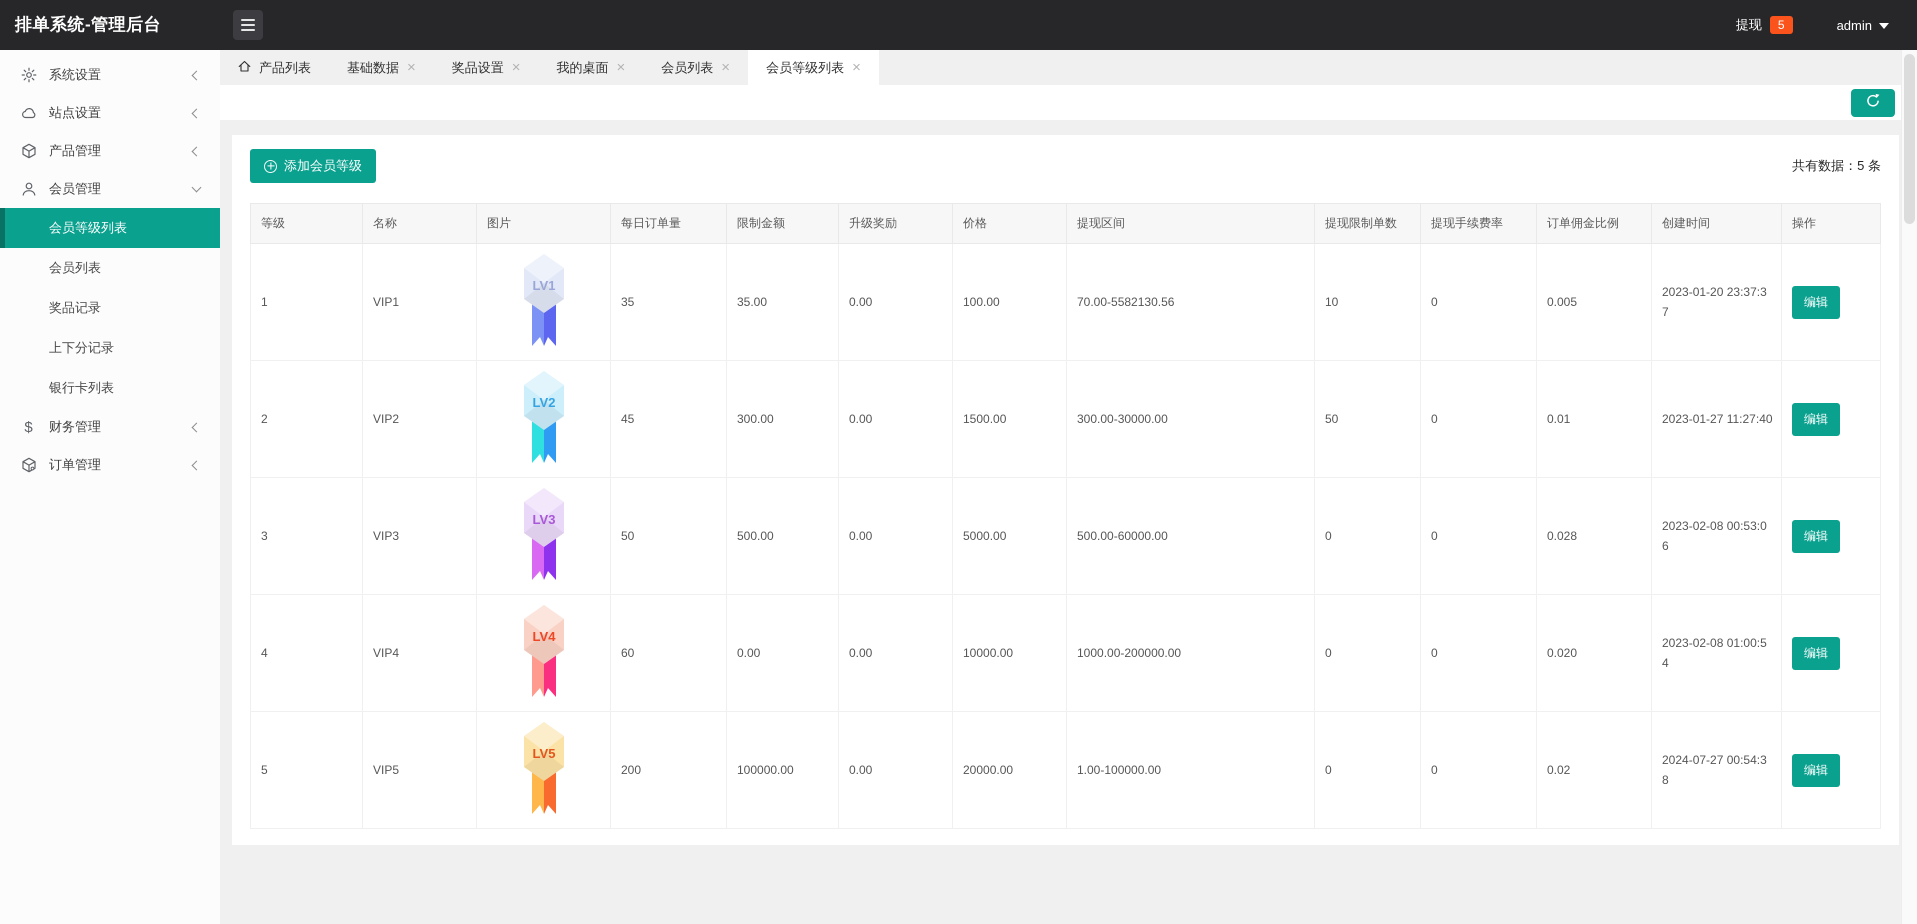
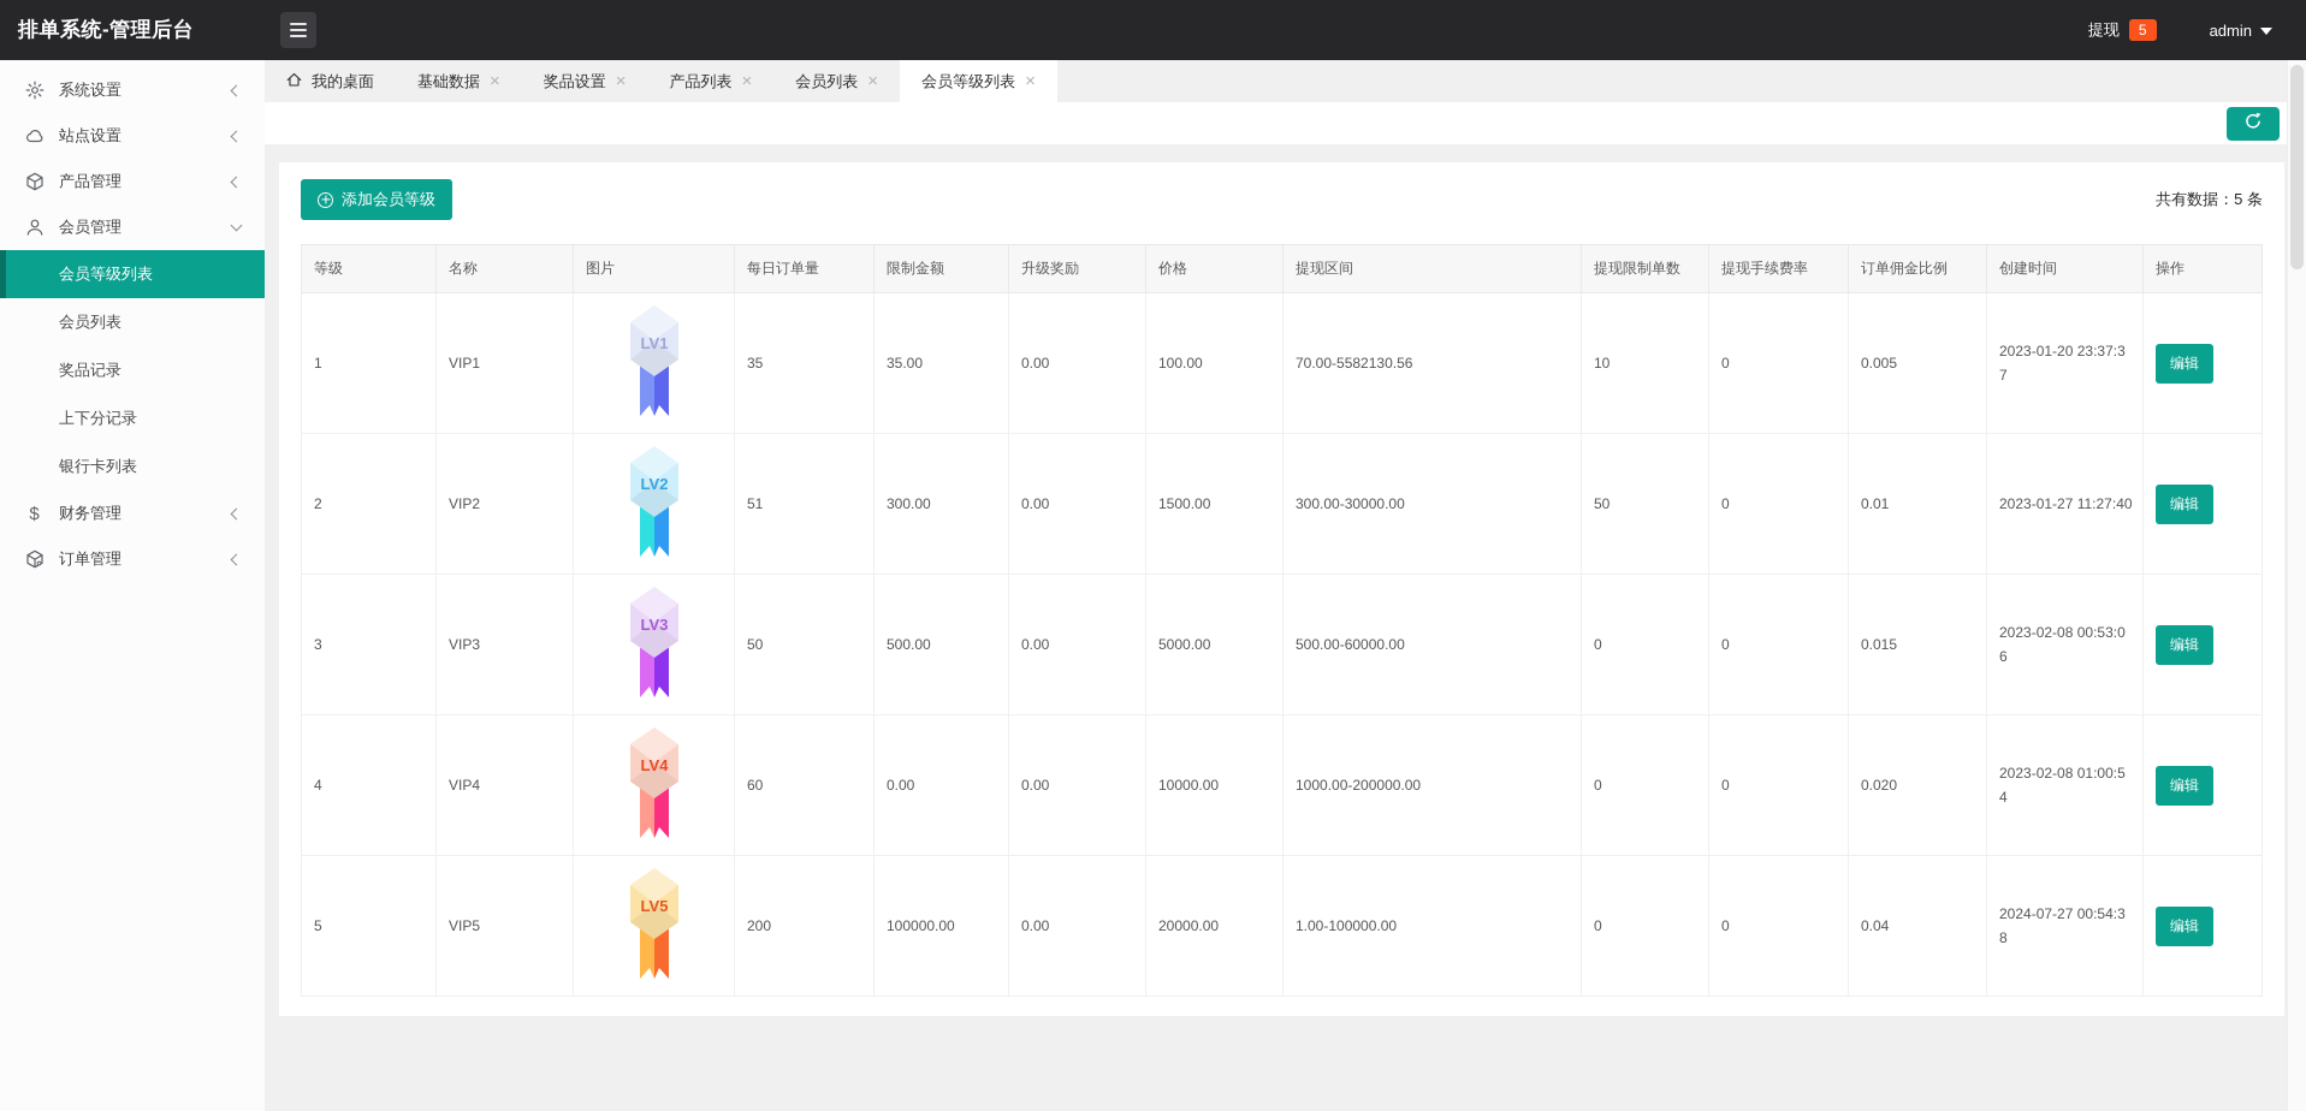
  排单系统-管理后台
  提现
  5
  admin
  系统设置
  站点设置
  产品管理
  会员管理
  会员等级列表
  会员列表
  奖品记录
  上下分记录
  银行卡列表
  $
  财务管理
  订单管理
- 产品列表
+ 我的桌面
  基础数据
  ×
  奖品设置
  ×
- 我的桌面
+ 产品列表
  ×
  会员列表
  ×
  会员等级列表
  ×
  添加会员等级
  共有数据：5 条
  等级	名称	图片	每日订单量	限制金额	升级奖励	价格	提现区间	提现限制单数	提现手续费率	订单佣金比例	创建时间	操作
  1	VIP1	LV1	35	35.00	0.00	100.00	70.00-5582130.56	10	0	0.005	2023-01-20 23:37:37	编辑
- 2	VIP2	LV2	45	300.00	0.00	1500.00	300.00-30000.00	50	0	0.01	2023-01-27 11:27:40	编辑
+ 2	VIP2	LV2	51	300.00	0.00	1500.00	300.00-30000.00	50	0	0.01	2023-01-27 11:27:40	编辑
- 3	VIP3	LV3	50	500.00	0.00	5000.00	500.00-60000.00	0	0	0.028	2023-02-08 00:53:06	编辑
+ 3	VIP3	LV3	50	500.00	0.00	5000.00	500.00-60000.00	0	0	0.015	2023-02-08 00:53:06	编辑
  4	VIP4	LV4	60	0.00	0.00	10000.00	1000.00-200000.00	0	0	0.020	2023-02-08 01:00:54	编辑
- 5	VIP5	LV5	200	100000.00	0.00	20000.00	1.00-100000.00	0	0	0.02	2024-07-27 00:54:38	编辑
+ 5	VIP5	LV5	200	100000.00	0.00	20000.00	1.00-100000.00	0	0	0.04	2024-07-27 00:54:38	编辑
